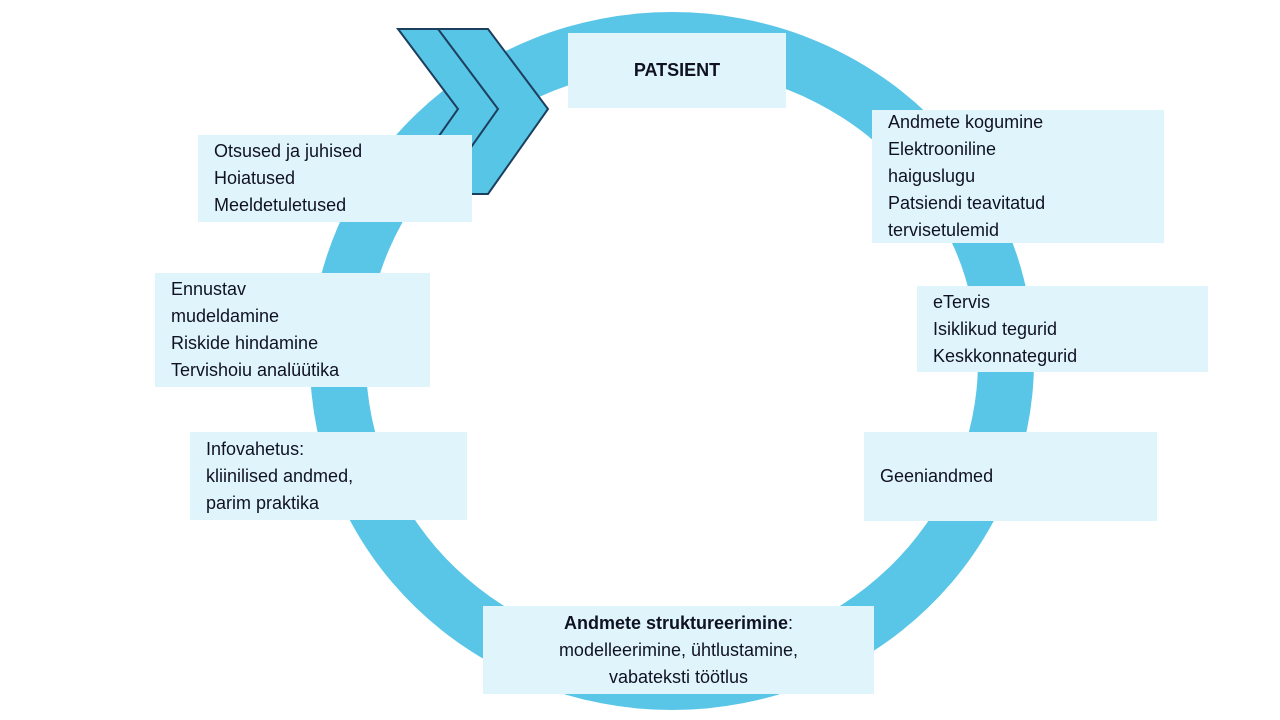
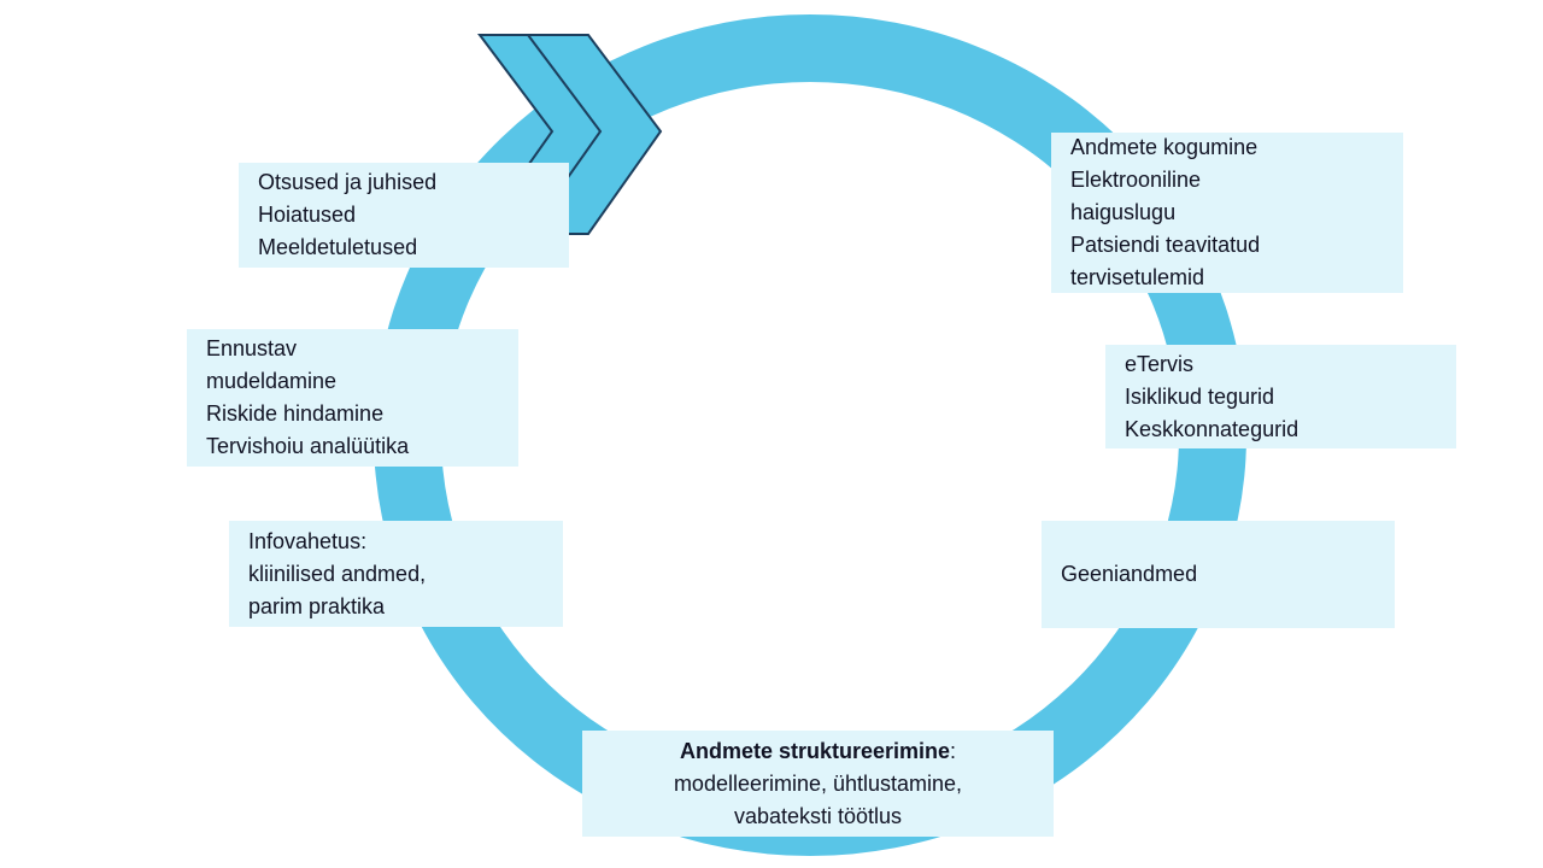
- PATSIENT
  Andmete kogumine
  Elektrooniline
  haiguslugu
  Patsiendi teavitatud
  tervisetulemid
  eTervis
  Isiklikud tegurid
  Keskkonnategurid
  Geeniandmed
  Andmete struktureerimine:
  modelleerimine, ühtlustamine,
  vabateksti töötlus
  Infovahetus:
  kliinilised andmed,
  parim praktika
  Ennustav
  mudeldamine
  Riskide hindamine
  Tervishoiu analüütika
  Otsused ja juhised
  Hoiatused
  Meeldetuletused
